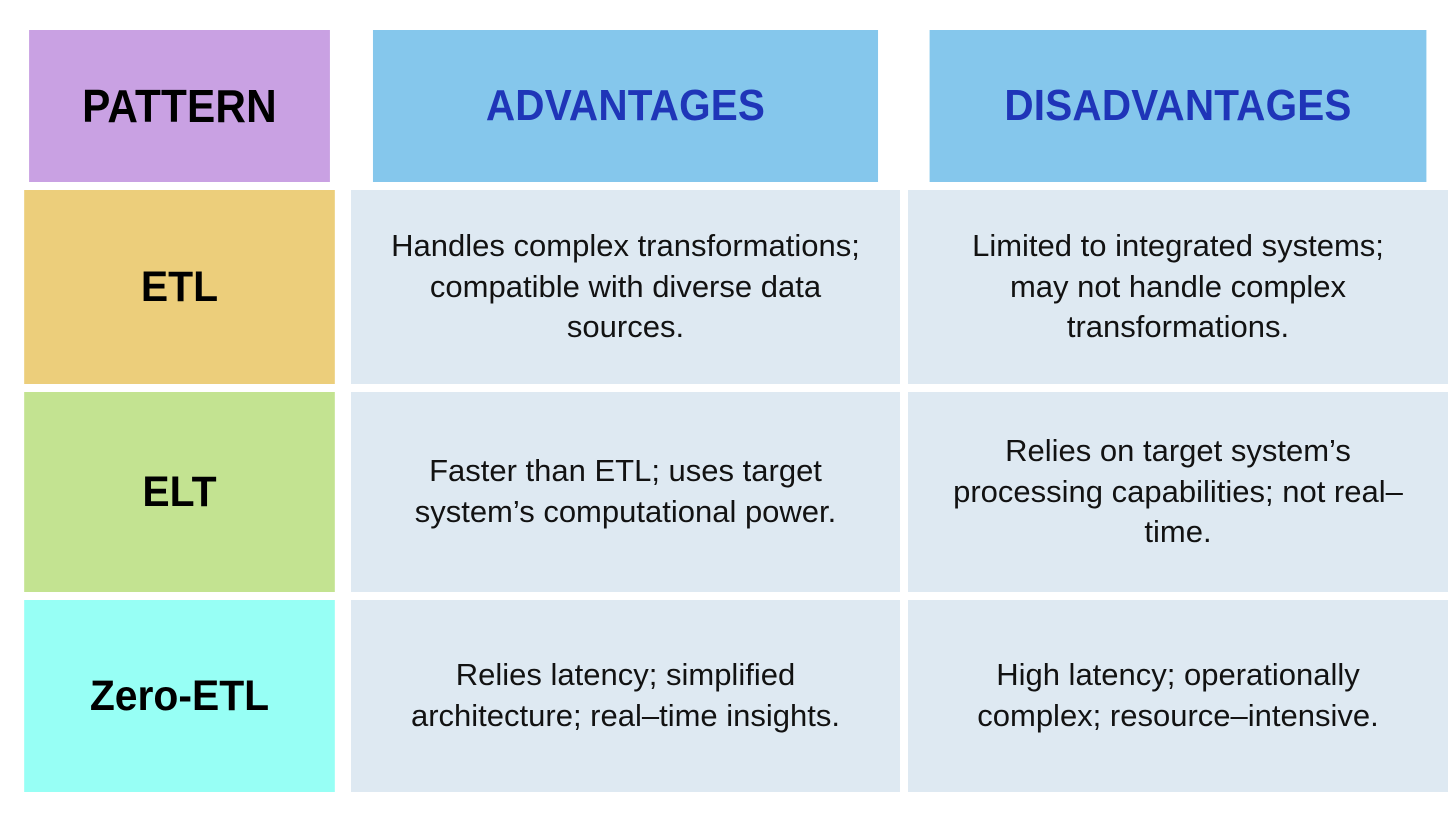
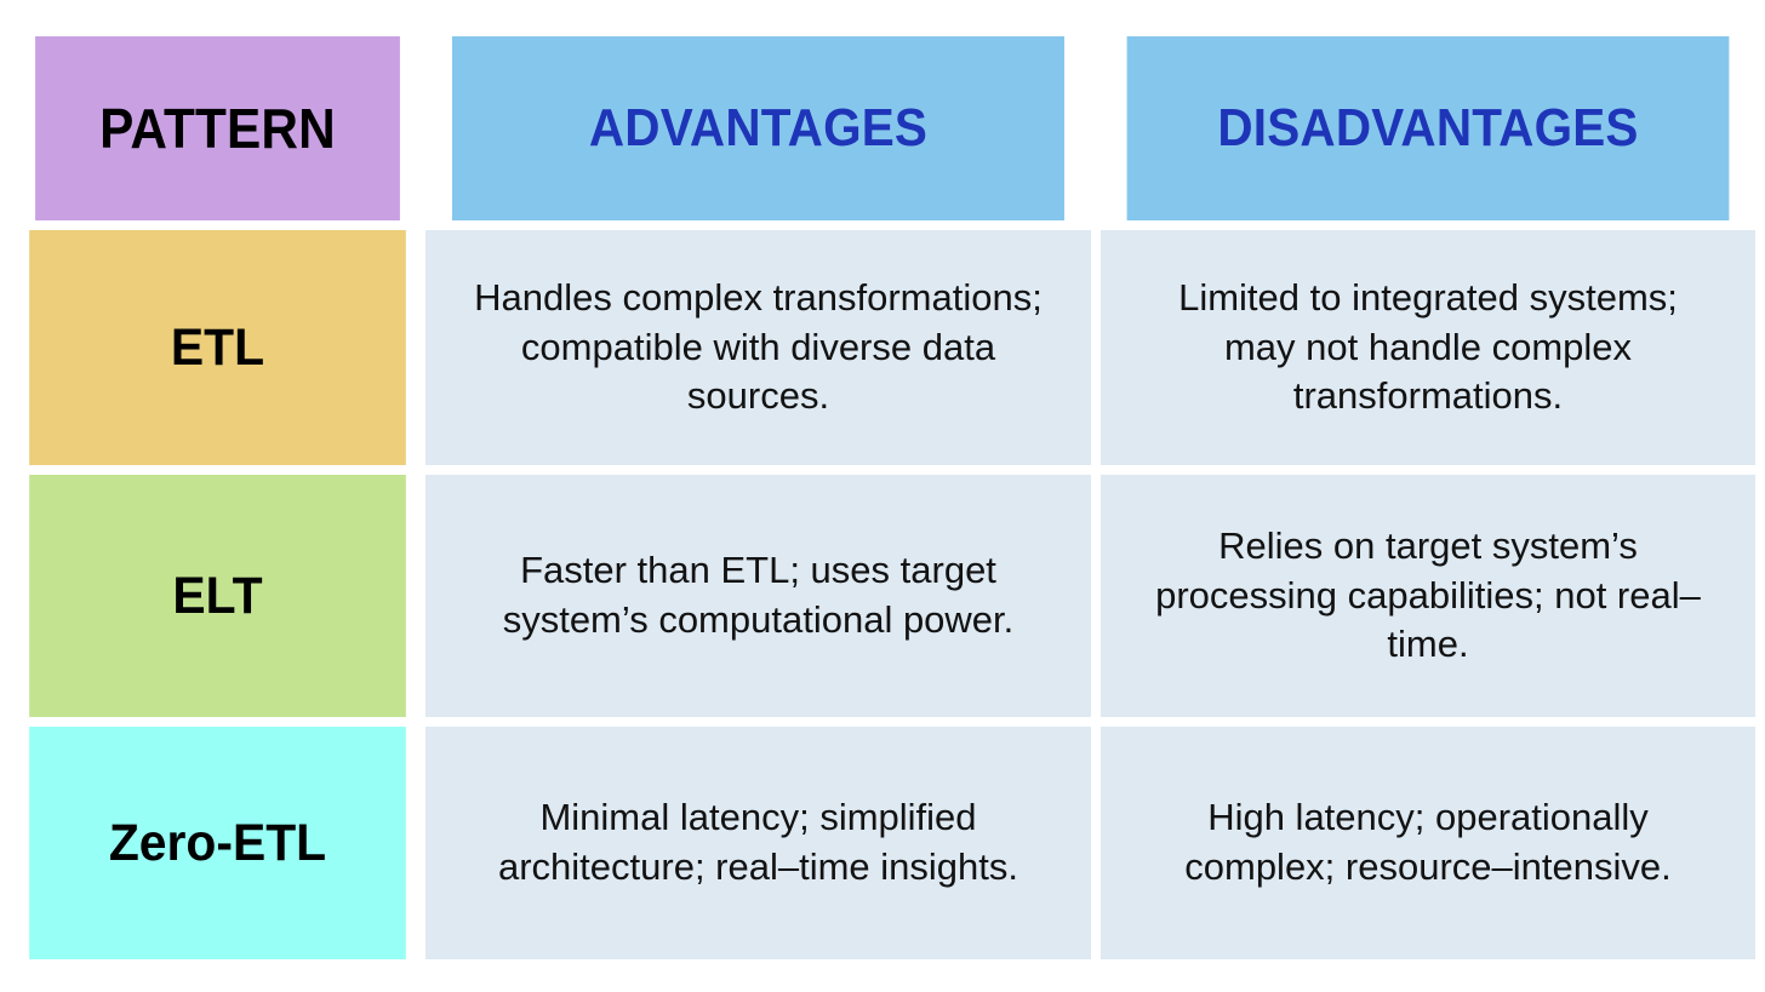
  PATTERN
  ADVANTAGES
  DISADVANTAGES
  ETL
  Handles complex transformations; compatible with diverse data sources.
  Limited to integrated systems; may not handle complex transformations.
  ELT
  Faster than ETL; uses target system’s computational power.
  Relies on target system’s processing capabilities; not real–time.
  Zero-ETL
- Relies latency; simplified architecture; real–time insights.
+ Minimal latency; simplified architecture; real–time insights.
  High latency; operationally complex; resource–intensive.
